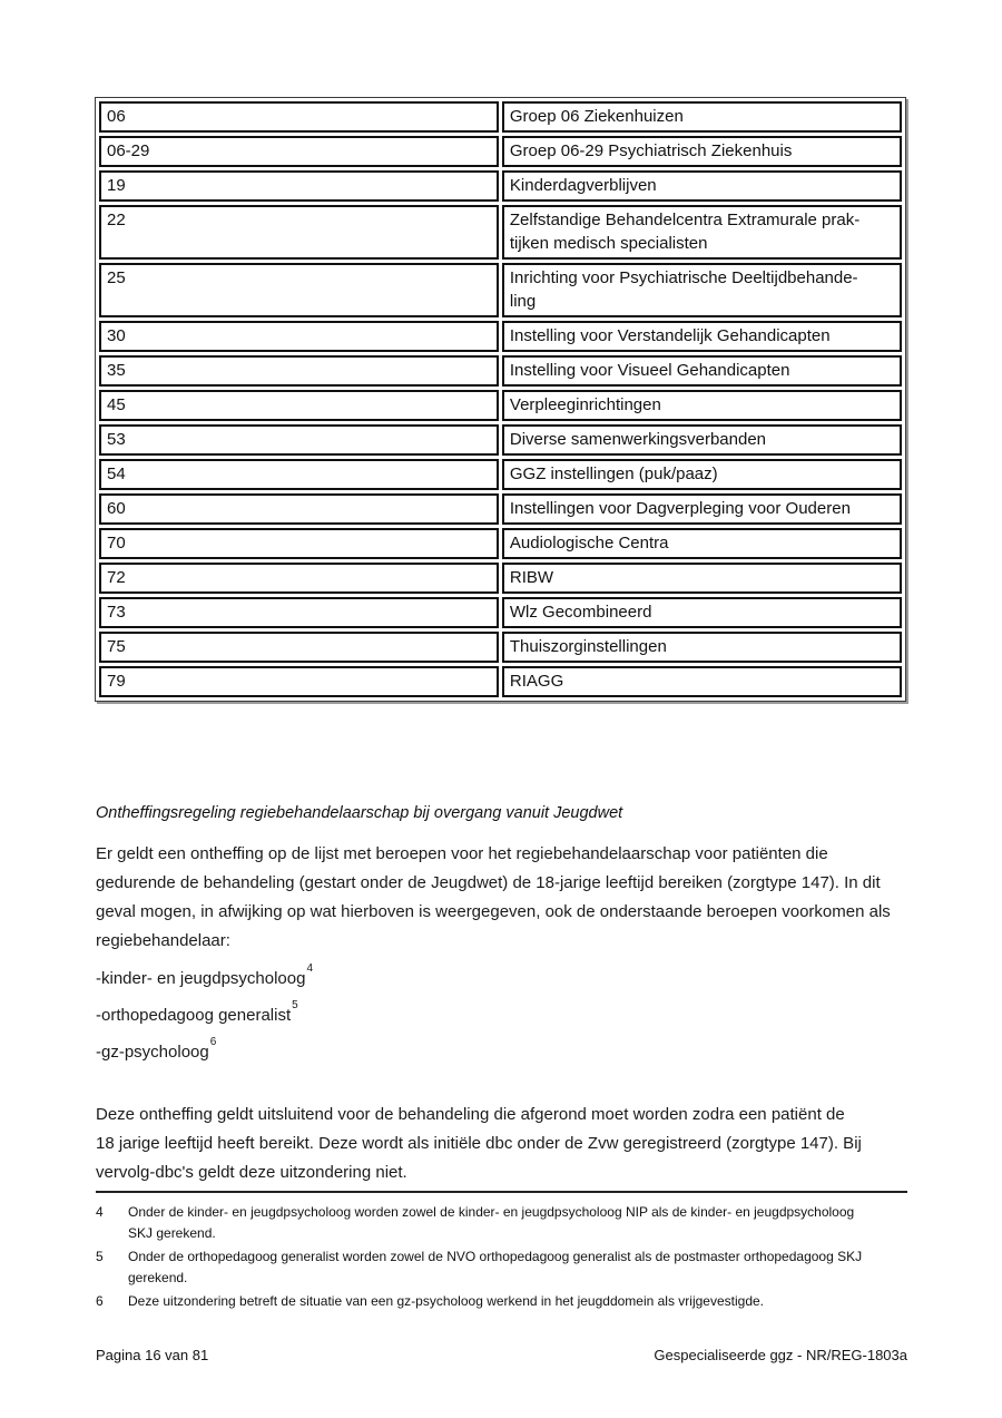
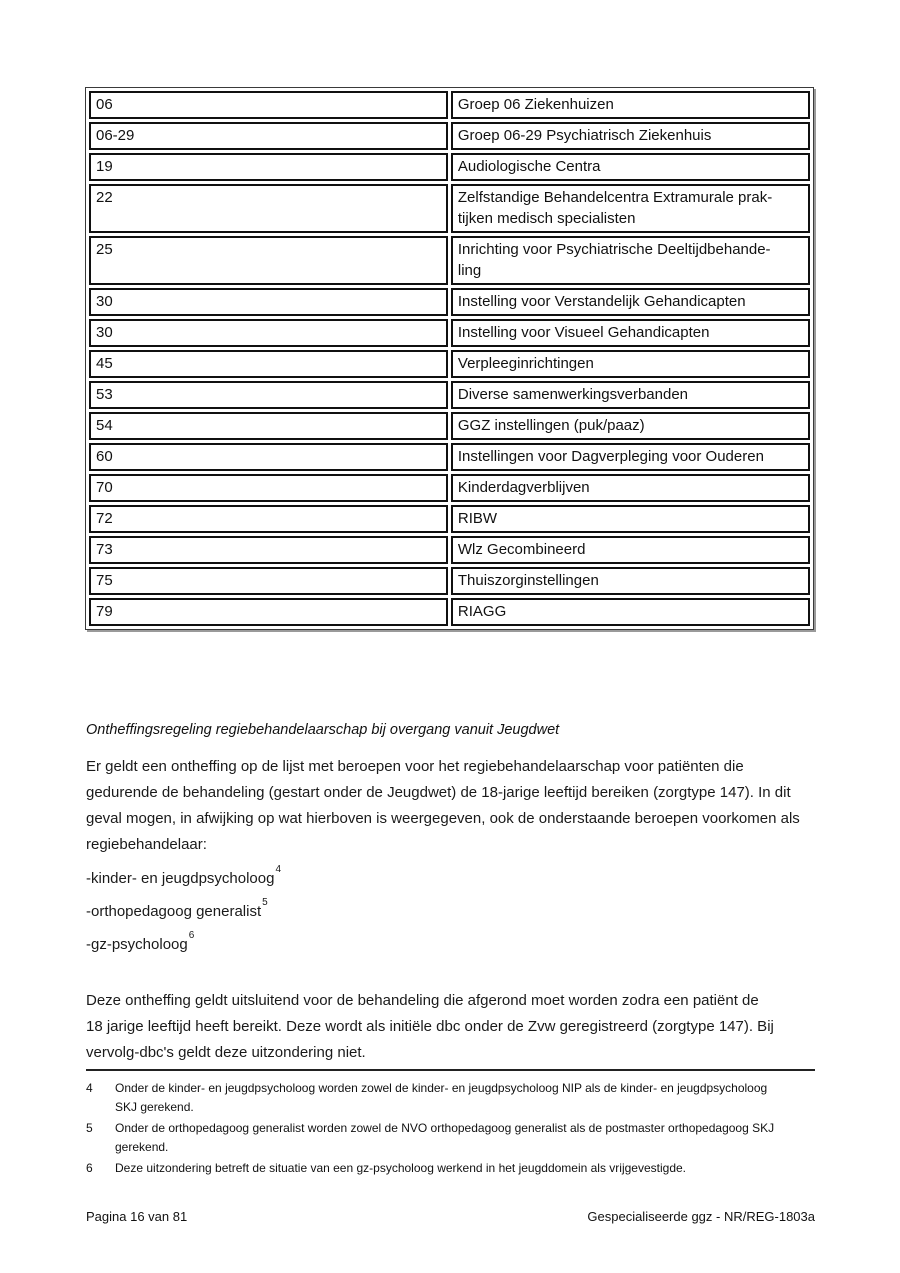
  06	Groep 06 Ziekenhuizen
  06-29	Groep 06-29 Psychiatrisch Ziekenhuis
- 19	Kinderdagverblijven
+ 19	Audiologische Centra
  22	Zelfstandige Behandelcentra Extramurale prak- tijken medisch specialisten
  25	Inrichting voor Psychiatrische Deeltijdbehande- ling
  30	Instelling voor Verstandelijk Gehandicapten
- 35	Instelling voor Visueel Gehandicapten
+ 30	Instelling voor Visueel Gehandicapten
  45	Verpleeginrichtingen
  53	Diverse samenwerkingsverbanden
  54	GGZ instellingen (puk/paaz)
  60	Instellingen voor Dagverpleging voor Ouderen
- 70	Audiologische Centra
+ 70	Kinderdagverblijven
  72	RIBW
  73	Wlz Gecombineerd
  75	Thuiszorginstellingen
  79	RIAGG
  Ontheffingsregeling regiebehandelaarschap bij overgang vanuit Jeugdwet
  Er geldt een ontheffing op de lijst met beroepen voor het regiebehandelaarschap voor patiënten die
  gedurende de behandeling (gestart onder de Jeugdwet) de 18-jarige leeftijd bereiken (zorgtype 147). In dit
  geval mogen, in afwijking op wat hierboven is weergegeven, ook de onderstaande beroepen voorkomen als
  regiebehandelaar:
  -kinder- en jeugdpsycholoog4
  -orthopedagoog generalist5
  -gz-psycholoog6
  Deze ontheffing geldt uitsluitend voor de behandeling die afgerond moet worden zodra een patiënt de
  18 jarige leeftijd heeft bereikt. Deze wordt als initiële dbc onder de Zvw geregistreerd (zorgtype 147). Bij
  vervolg-dbc's geldt deze uitzondering niet.
  4
  Onder de kinder- en jeugdpsycholoog worden zowel de kinder- en jeugdpsycholoog NIP als de kinder- en jeugdpsycholoog
  SKJ gerekend.
  5
  Onder de orthopedagoog generalist worden zowel de NVO orthopedagoog generalist als de postmaster orthopedagoog SKJ
  gerekend.
  6
  Deze uitzondering betreft de situatie van een gz-psycholoog werkend in het jeugddomein als vrijgevestigde.
  Pagina 16 van 81
  Gespecialiseerde ggz - NR/REG-1803a
